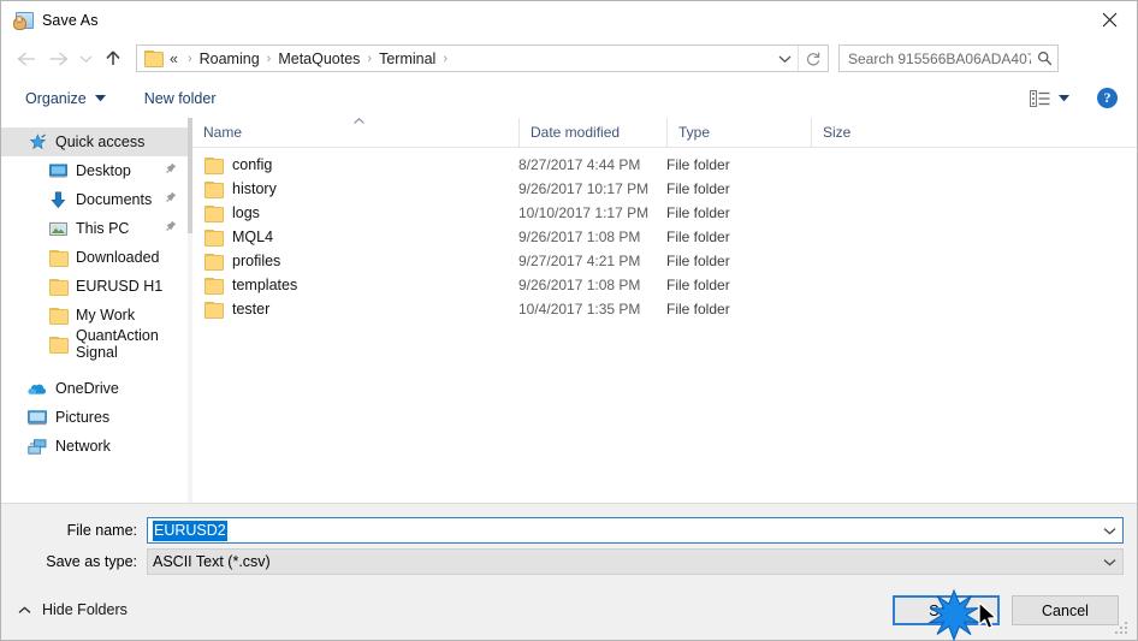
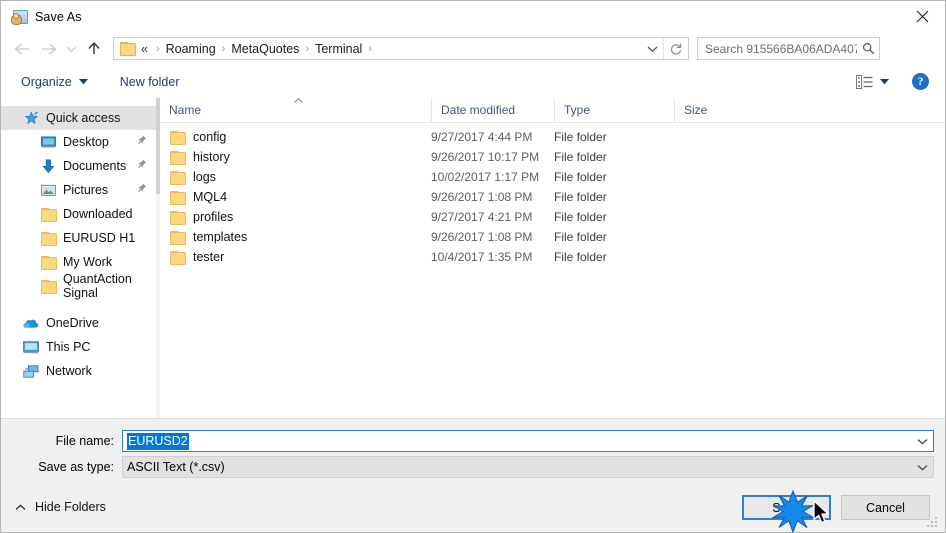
  Save As
  «
  ›
  Roaming
  ›
  MetaQuotes
  ›
  Terminal
  ›
  Search 915566BA06ADA40
  Organize
  New folder
  ?
  Quick access
  Desktop
  Documents
- This PC
+ Pictures
  Downloaded
  EURUSD H1
  My Work
  QuantAction Signal
  OneDrive
- Pictures
+ This PC
  Network
  Name
  Date modified
  Type
  Size
  config
- 8/27/2017 4:44 PM
+ 9/27/2017 4:44 PM
  File folder
  history
  9/26/2017 10:17 PM
  File folder
  logs
- 10/10/2017 1:17 PM
+ 10/02/2017 1:17 PM
  File folder
  MQL4
  9/26/2017 1:08 PM
  File folder
  profiles
  9/27/2017 4:21 PM
  File folder
  templates
  9/26/2017 1:08 PM
  File folder
  tester
  10/4/2017 1:35 PM
  File folder
  File name:
  EURUSD2
  Save as type:
  ASCII Text (*.csv)
  Hide Folders
  Cancel
